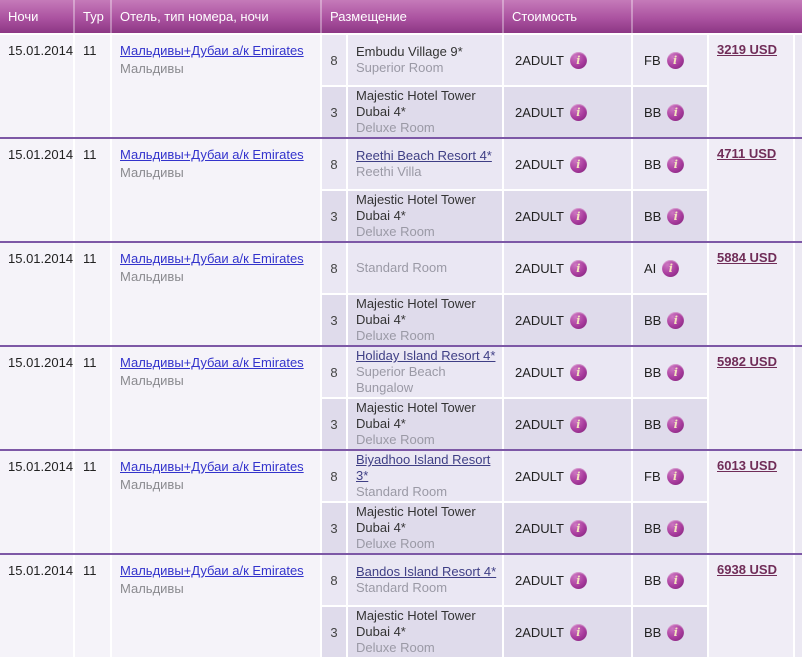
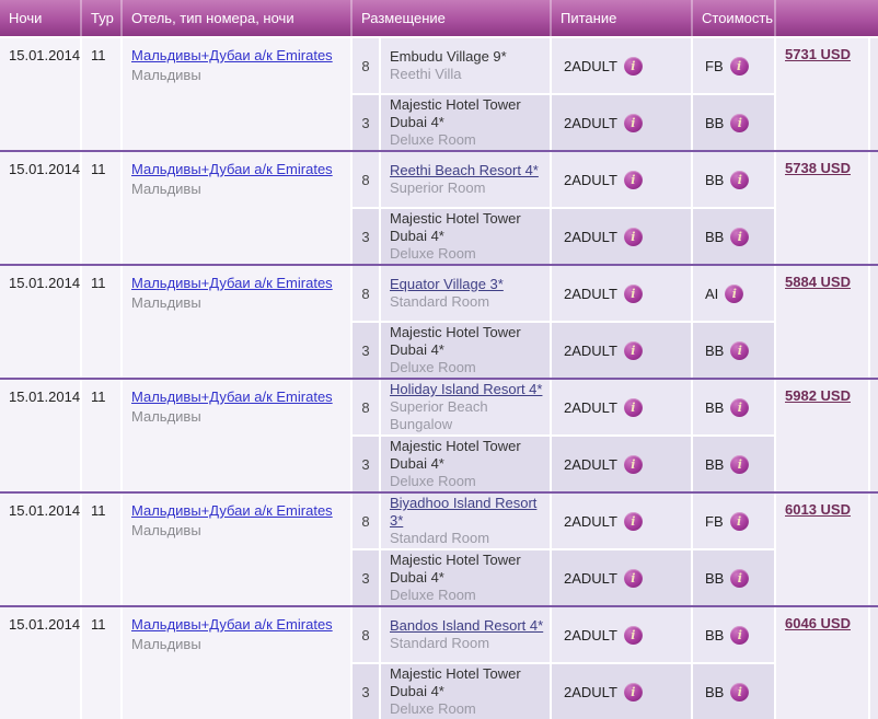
  Ночи
  Тур
  Отель, тип номера, ночи
  Размещение
+ Питание
  Стоимость
  15.01.2014
  11
  Мальдивы+Дубаи а/к Emirates
  Мальдивы
  8
  Embudu Village 9*
- Superior Room
+ Reethi Villa
  2ADULT
  i
  FB
  i
  3
  Majestic Hotel Tower Dubai 4*
  Deluxe Room
  2ADULT
  i
  BB
  i
- 3219 USD
+ 5731 USD
  15.01.2014
  11
  Мальдивы+Дубаи а/к Emirates
  Мальдивы
  8
  Reethi Beach Resort 4*
- Reethi Villa
+ Superior Room
  2ADULT
  i
  BB
  i
  3
  Majestic Hotel Tower Dubai 4*
  Deluxe Room
  2ADULT
  i
  BB
  i
- 4711 USD
+ 5738 USD
  15.01.2014
  11
  Мальдивы+Дубаи а/к Emirates
  Мальдивы
  8
+ Equator Village 3*
  Standard Room
  2ADULT
  i
  AI
  i
  3
  Majestic Hotel Tower Dubai 4*
  Deluxe Room
  2ADULT
  i
  BB
  i
  5884 USD
  15.01.2014
  11
  Мальдивы+Дубаи а/к Emirates
  Мальдивы
  8
  Holiday Island Resort 4*
  Superior Beach Bungalow
  2ADULT
  i
  BB
  i
  3
  Majestic Hotel Tower Dubai 4*
  Deluxe Room
  2ADULT
  i
  BB
  i
  5982 USD
  15.01.2014
  11
  Мальдивы+Дубаи а/к Emirates
  Мальдивы
  8
  Biyadhoo Island Resort 3*
  Standard Room
  2ADULT
  i
  FB
  i
  3
  Majestic Hotel Tower Dubai 4*
  Deluxe Room
  2ADULT
  i
  BB
  i
  6013 USD
  15.01.2014
  11
  Мальдивы+Дубаи а/к Emirates
  Мальдивы
  8
  Bandos Island Resort 4*
  Standard Room
  2ADULT
  i
  BB
  i
  3
  Majestic Hotel Tower Dubai 4*
  Deluxe Room
  2ADULT
  i
  BB
  i
- 6938 USD
+ 6046 USD
